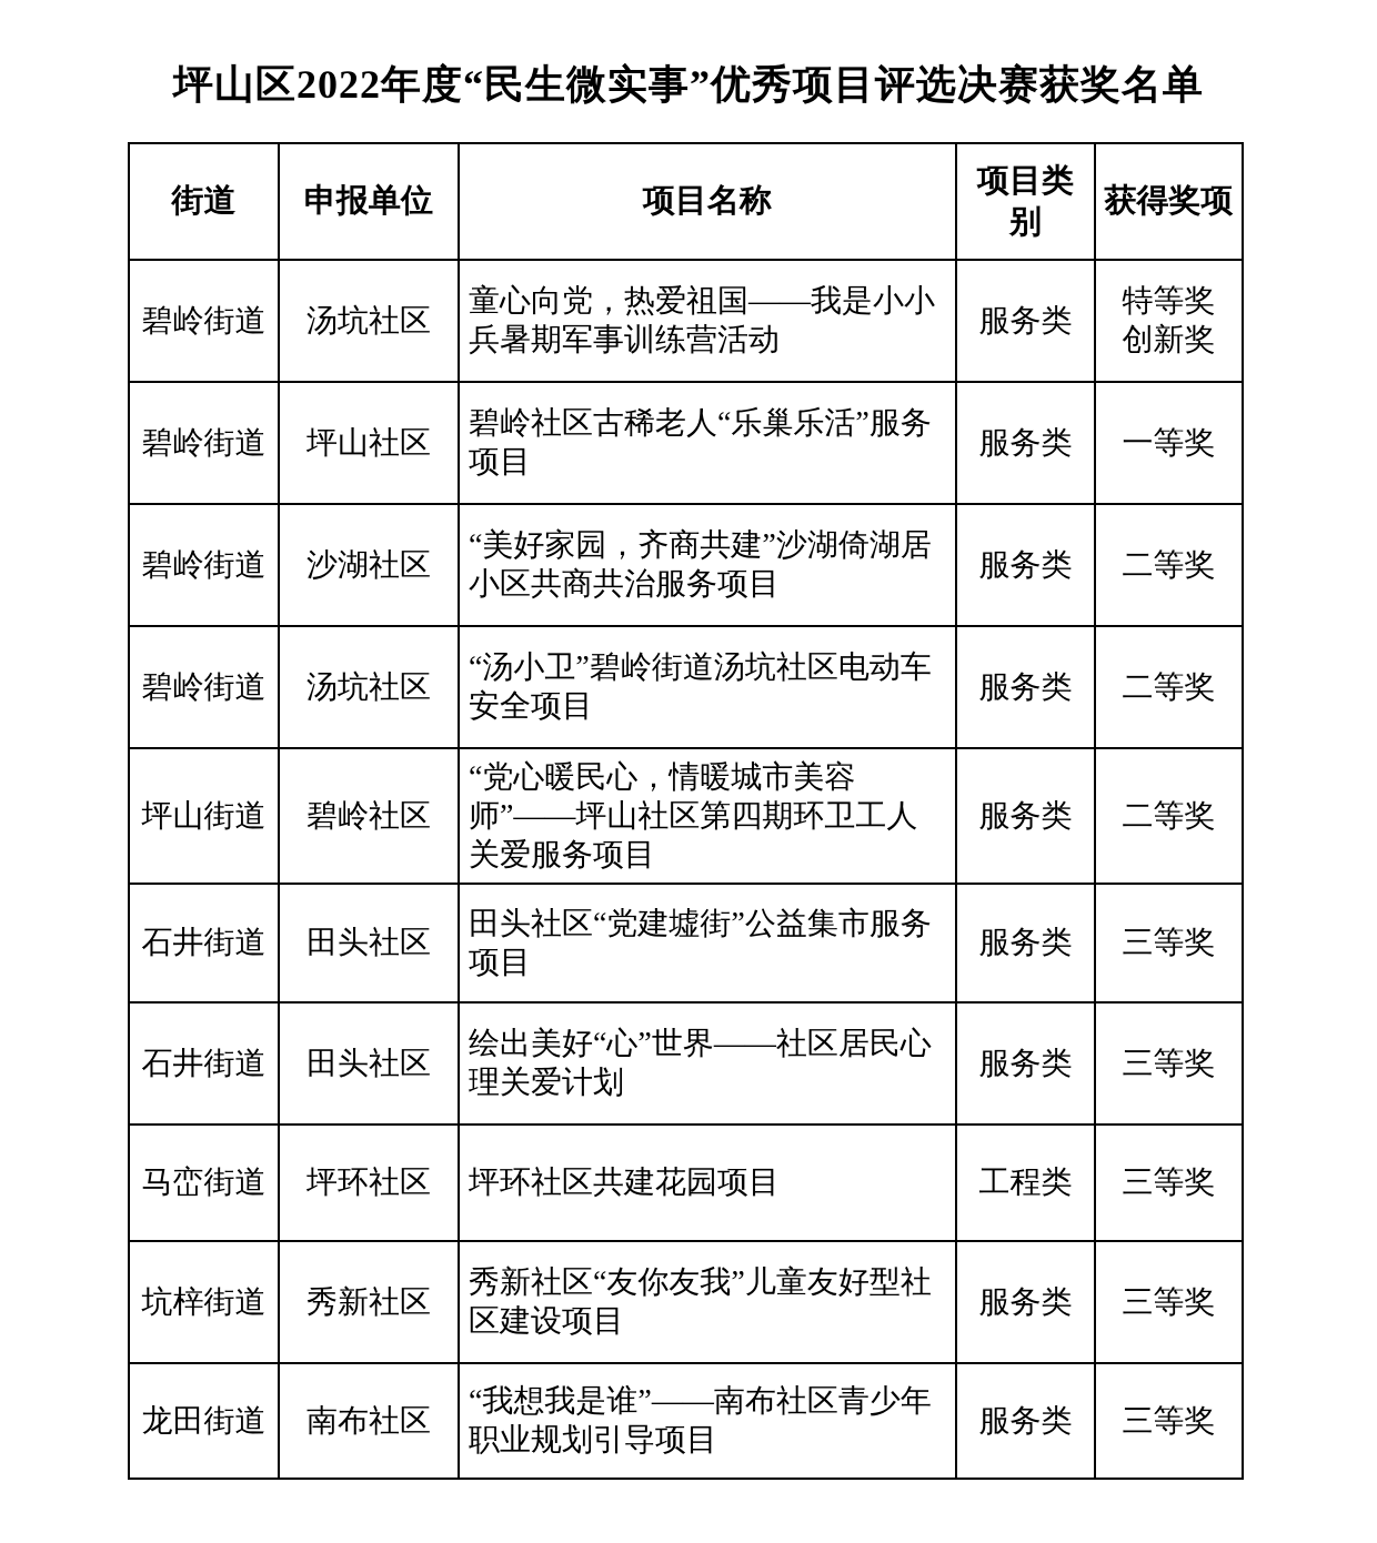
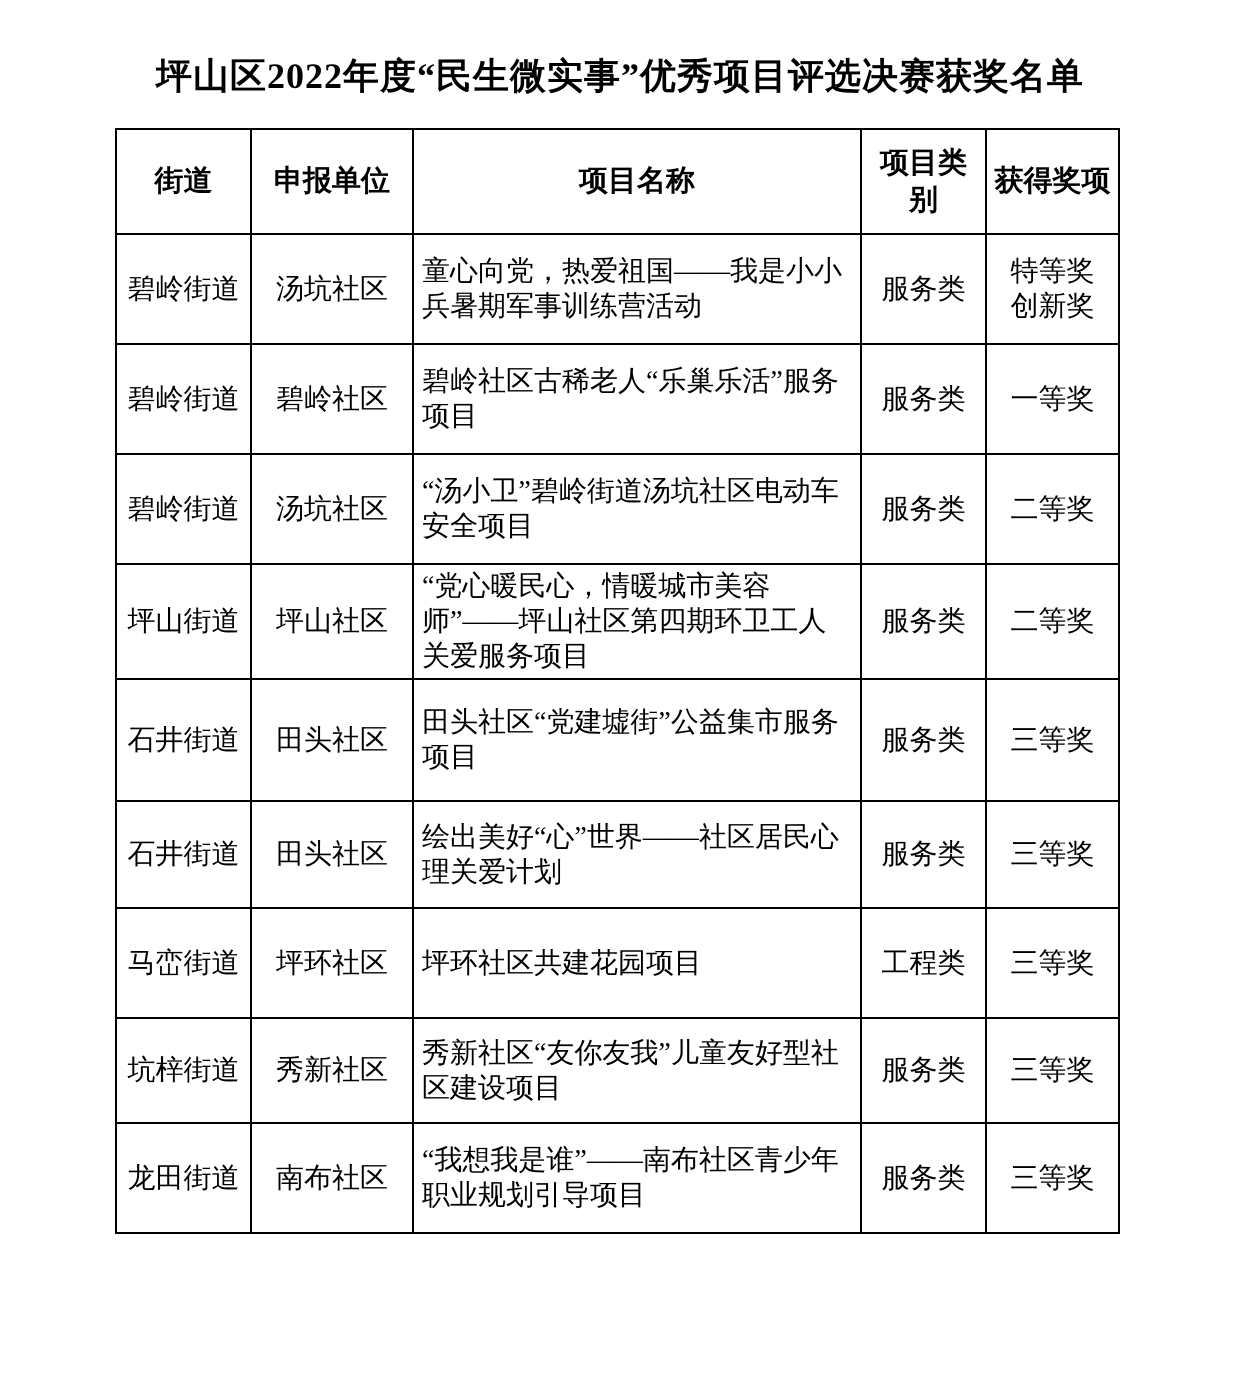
  坪山区2022年度“民生微实事”优秀项目评选决赛获奖名单
  街道	申报单位	项目名称	项目类别	获得奖项
  碧岭街道	汤坑社区	童心向党，热爱祖国——我是小小兵暑期军事训练营活动	服务类	特等奖 创新奖
- 碧岭街道	坪山社区	碧岭社区古稀老人“乐巢乐活”服务项目	服务类	一等奖
+ 碧岭街道	碧岭社区	碧岭社区古稀老人“乐巢乐活”服务项目	服务类	一等奖
- 碧岭街道	沙湖社区	“美好家园，齐商共建”沙湖倚湖居小区共商共治服务项目	服务类	二等奖
  碧岭街道	汤坑社区	“汤小卫”碧岭街道汤坑社区电动车安全项目	服务类	二等奖
- 坪山街道	碧岭社区	“党心暖民心，情暖城市美容师”——坪山社区第四期环卫工人关爱服务项目	服务类	二等奖
+ 坪山街道	坪山社区	“党心暖民心，情暖城市美容师”——坪山社区第四期环卫工人关爱服务项目	服务类	二等奖
  石井街道	田头社区	田头社区“党建墟街”公益集市服务项目	服务类	三等奖
  石井街道	田头社区	绘出美好“心”世界——社区居民心理关爱计划	服务类	三等奖
  马峦街道	坪环社区	坪环社区共建花园项目	工程类	三等奖
  坑梓街道	秀新社区	秀新社区“友你友我”儿童友好型社区建设项目	服务类	三等奖
  龙田街道	南布社区	“我想我是谁”——南布社区青少年职业规划引导项目	服务类	三等奖
